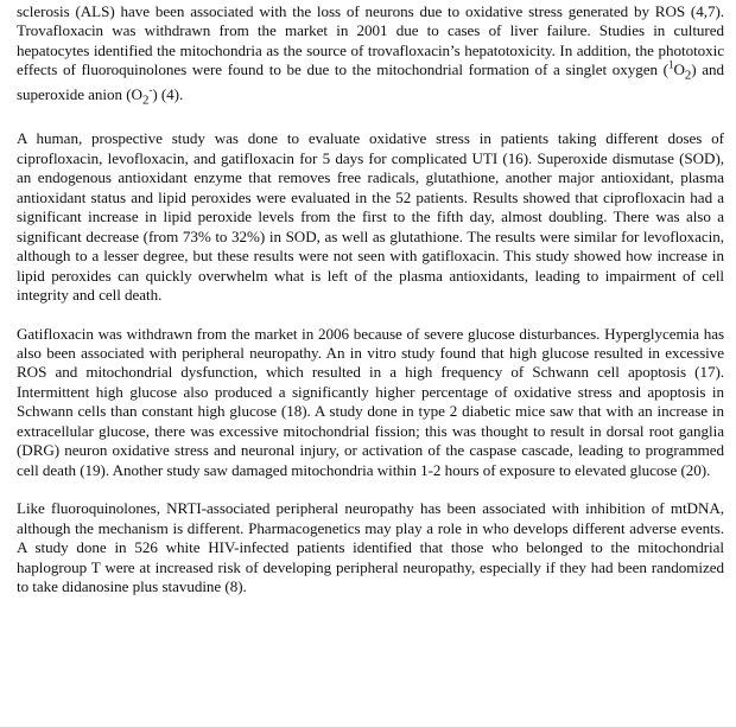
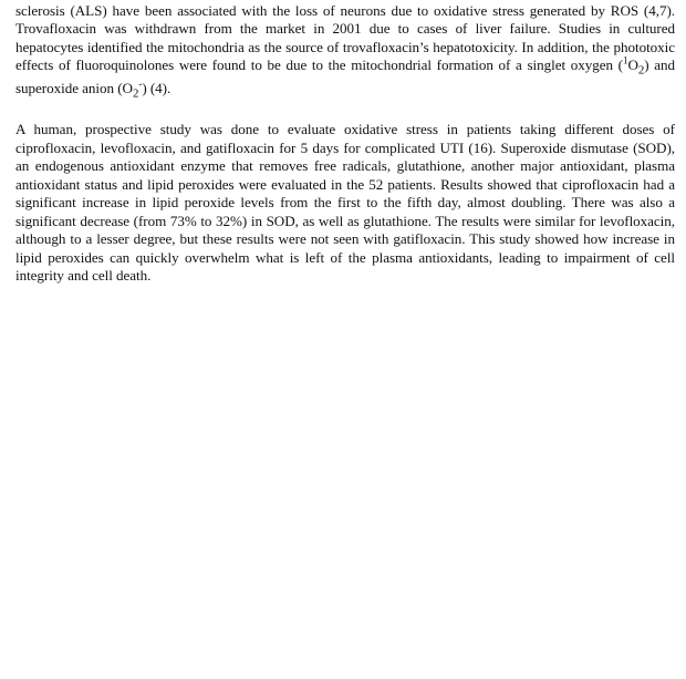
  sclerosis (ALS) have been associated with the loss of neurons due to oxidative stress generated by ROS (4,7). Trovafloxacin was withdrawn from the market in 2001 due to cases of liver failure. Studies in cultured hepatocytes identified the mitochondria as the source of trovafloxacin’s hepatotoxicity. In addition, the phototoxic effects of fluoroquinolones were found to be due to the mitochondrial formation of a singlet oxygen (1O2) and superoxide anion (O2-) (4).
  A human, prospective study was done to evaluate oxidative stress in patients taking different doses of ciprofloxacin, levofloxacin, and gatifloxacin for 5 days for complicated UTI (16). Superoxide dismutase (SOD), an endogenous antioxidant enzyme that removes free radicals, glutathione, another major antioxidant, plasma antioxidant status and lipid peroxides were evaluated in the 52 patients. Results showed that ciprofloxacin had a significant increase in lipid peroxide levels from the first to the fifth day, almost doubling. There was also a significant decrease (from 73% to 32%) in SOD, as well as glutathione. The results were similar for levofloxacin, although to a lesser degree, but these results were not seen with gatifloxacin. This study showed how increase in lipid peroxides can quickly overwhelm what is left of the plasma antioxidants, leading to impairment of cell integrity and cell death.
- Gatifloxacin was withdrawn from the market in 2006 because of severe glucose disturbances. Hyperglycemia has also been associated with peripheral neuropathy. An in vitro study found that high glucose resulted in excessive ROS and mitochondrial dysfunction, which resulted in a high frequency of Schwann cell apoptosis (17). Intermittent high glucose also produced a significantly higher percentage of oxidative stress and apoptosis in Schwann cells than constant high glucose (18). A study done in type 2 diabetic mice saw that with an increase in extracellular glucose, there was excessive mitochondrial fission; this was thought to result in dorsal root ganglia (DRG) neuron oxidative stress and neuronal injury, or activation of the caspase cascade, leading to programmed cell death (19). Another study saw damaged mitochondria within 1-2 hours of exposure to elevated glucose (20).
- Like fluoroquinolones, NRTI-associated peripheral neuropathy has been associated with inhibition of mtDNA, although the mechanism is different. Pharmacogenetics may play a role in who develops different adverse events. A study done in 526 white HIV-infected patients identified that those who belonged to the mitochondrial haplogroup T were at increased risk of developing peripheral neuropathy, especially if they had been randomized to take didanosine plus stavudine (8).
